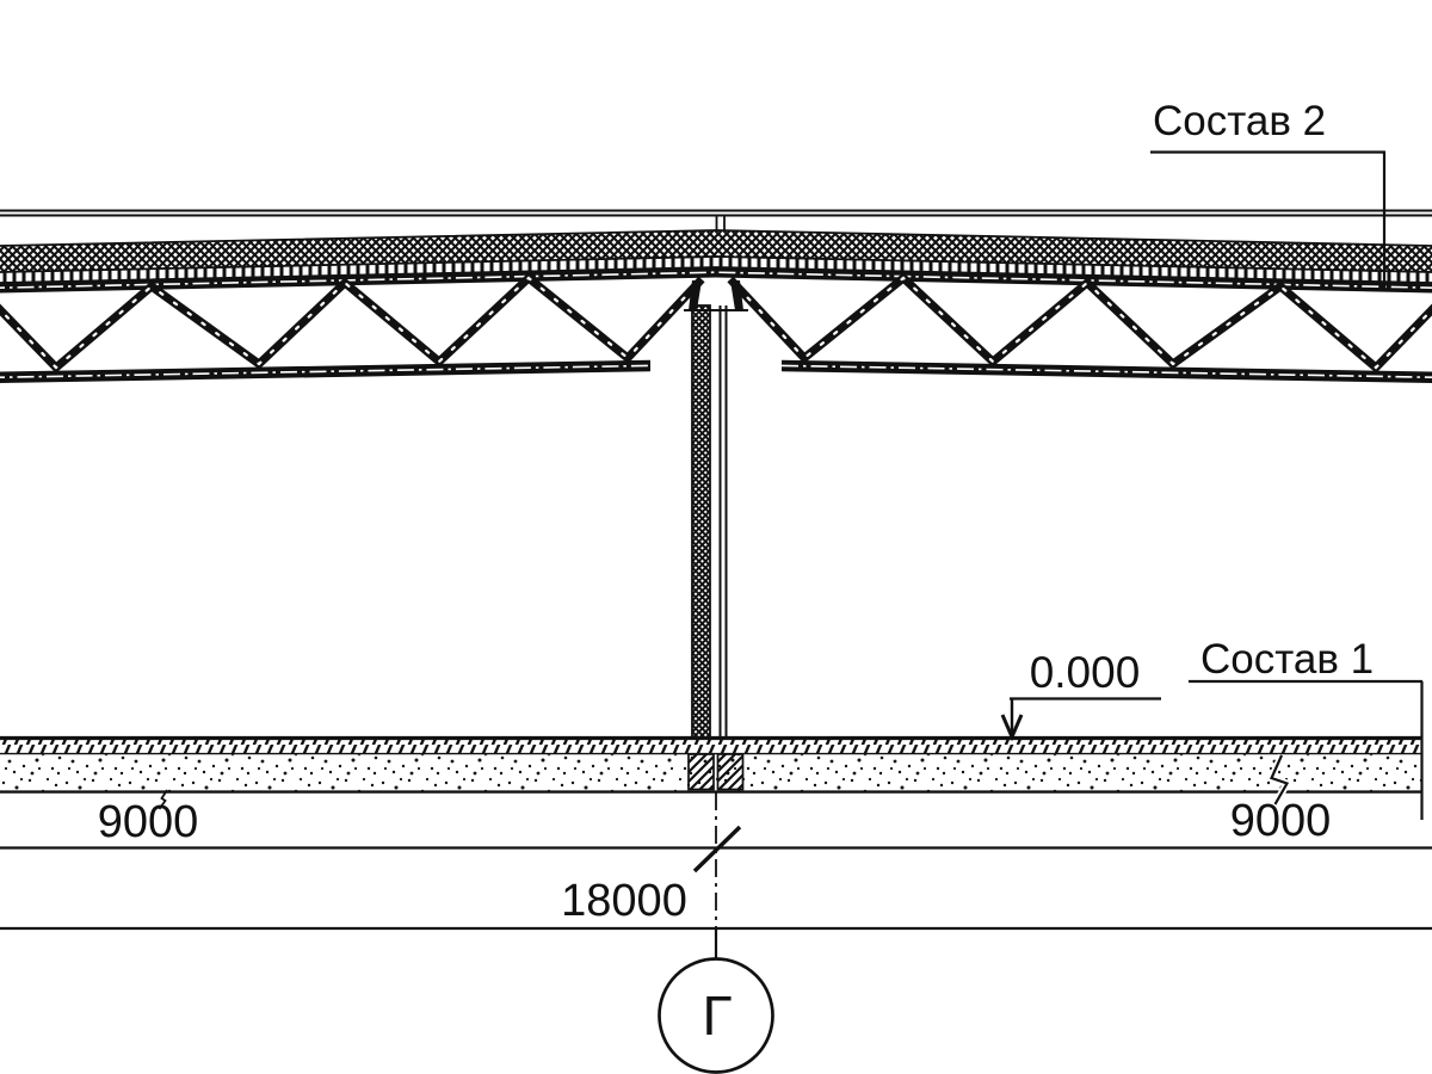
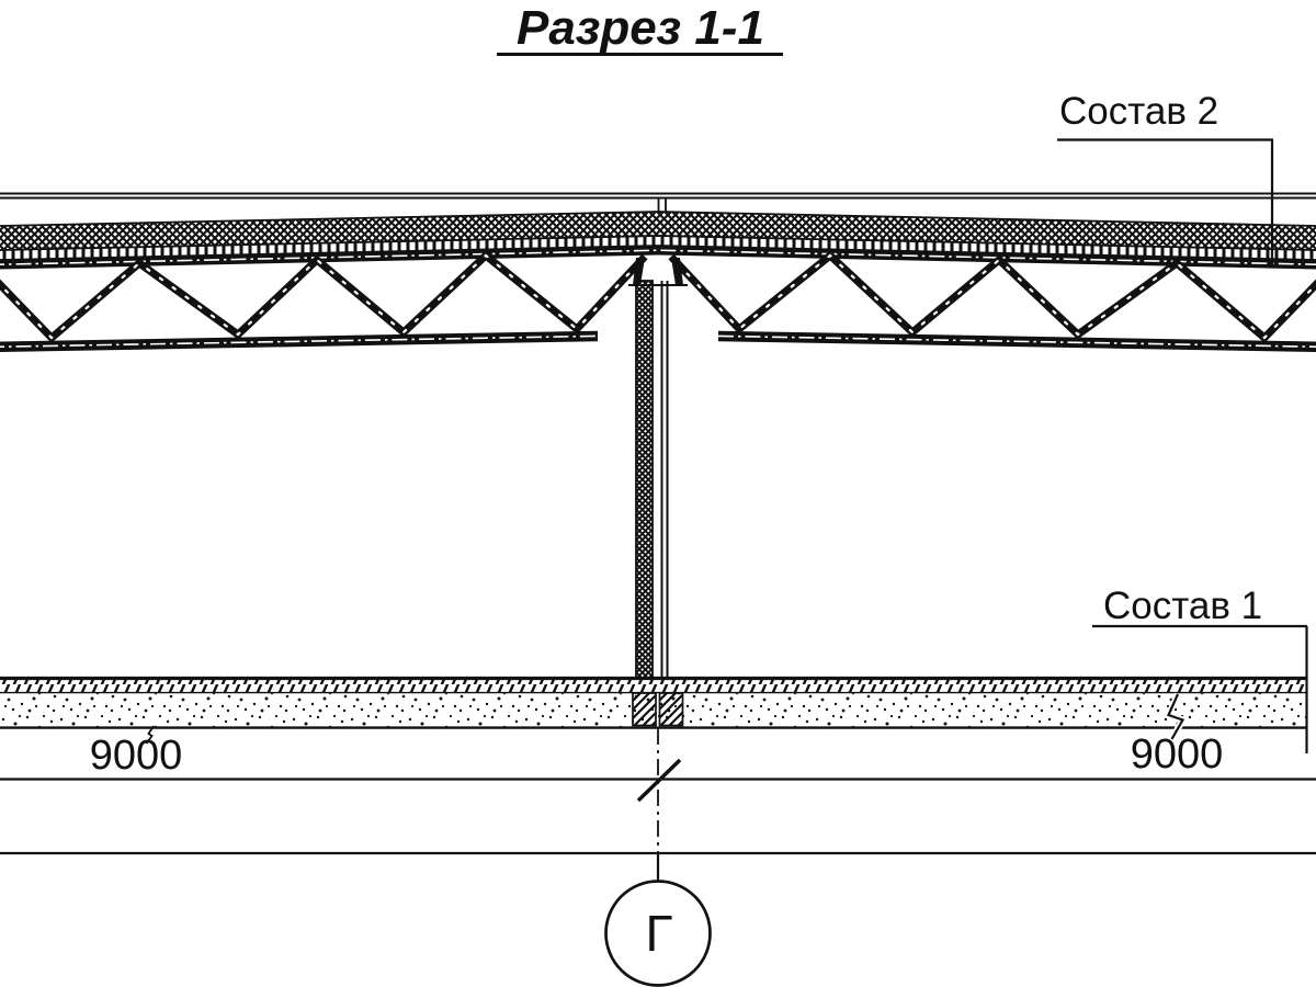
+ Разрез 1-1
  Состав 2
  Состав 1
- 0.000
  9000
  9000
- 18000
  Г
